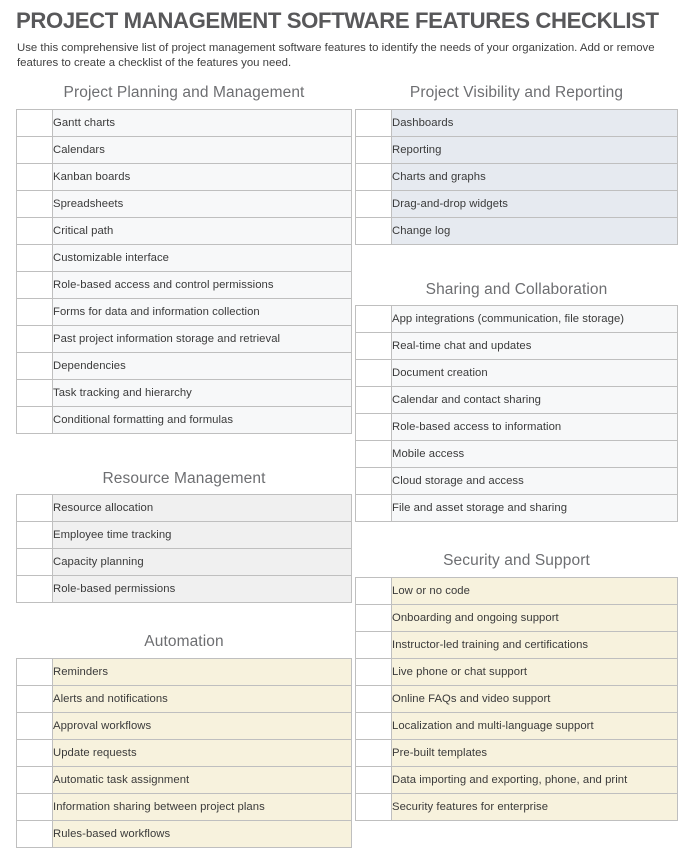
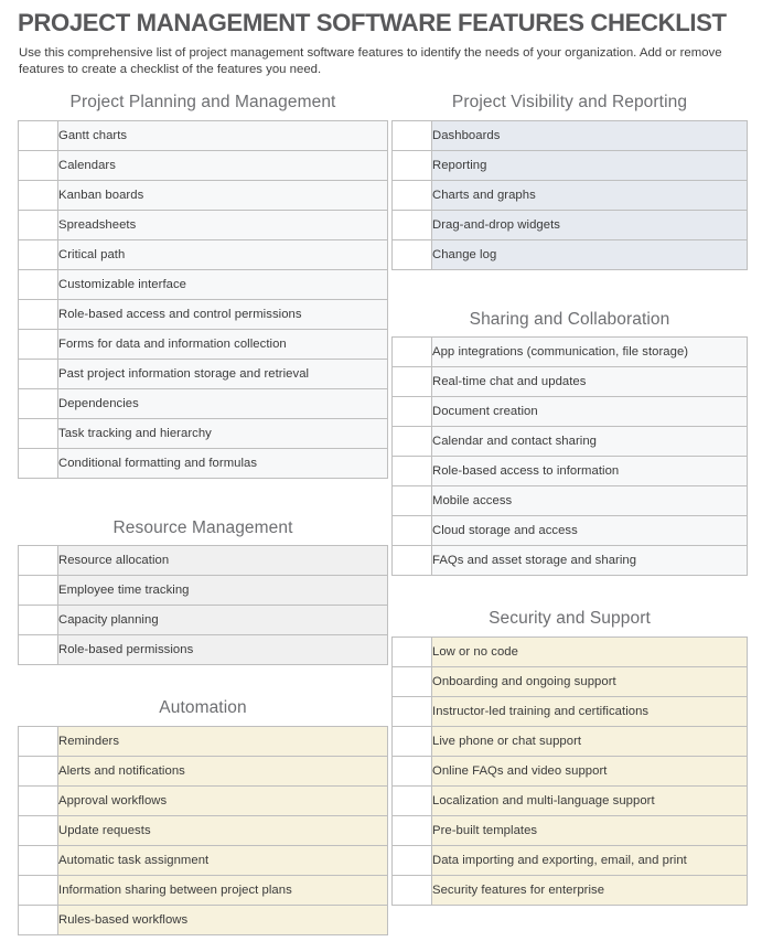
  PROJECT MANAGEMENT SOFTWARE FEATURES CHECKLIST
  Use this comprehensive list of project management software features to identify the needs of your organization. Add or remove features to create a checklist of the features you need.
  Project Planning and Management
  	Gantt charts
  	Calendars
  	Kanban boards
  	Spreadsheets
  	Critical path
  	Customizable interface
  	Role-based access and control permissions
  	Forms for data and information collection
  	Past project information storage and retrieval
  	Dependencies
  	Task tracking and hierarchy
  	Conditional formatting and formulas
  Resource Management
  	Resource allocation
  	Employee time tracking
  	Capacity planning
  	Role-based permissions
  Automation
  	Reminders
  	Alerts and notifications
  	Approval workflows
  	Update requests
  	Automatic task assignment
  	Information sharing between project plans
  	Rules-based workflows
  Project Visibility and Reporting
  	Dashboards
  	Reporting
  	Charts and graphs
  	Drag-and-drop widgets
  	Change log
  Sharing and Collaboration
  	App integrations (communication, file storage)
  	Real-time chat and updates
  	Document creation
  	Calendar and contact sharing
  	Role-based access to information
  	Mobile access
  	Cloud storage and access
- 	File and asset storage and sharing
+ 	FAQs and asset storage and sharing
  Security and Support
  	Low or no code
  	Onboarding and ongoing support
  	Instructor-led training and certifications
  	Live phone or chat support
  	Online FAQs and video support
  	Localization and multi-language support
  	Pre-built templates
- 	Data importing and exporting, phone, and print
+ 	Data importing and exporting, email, and print
  	Security features for enterprise
